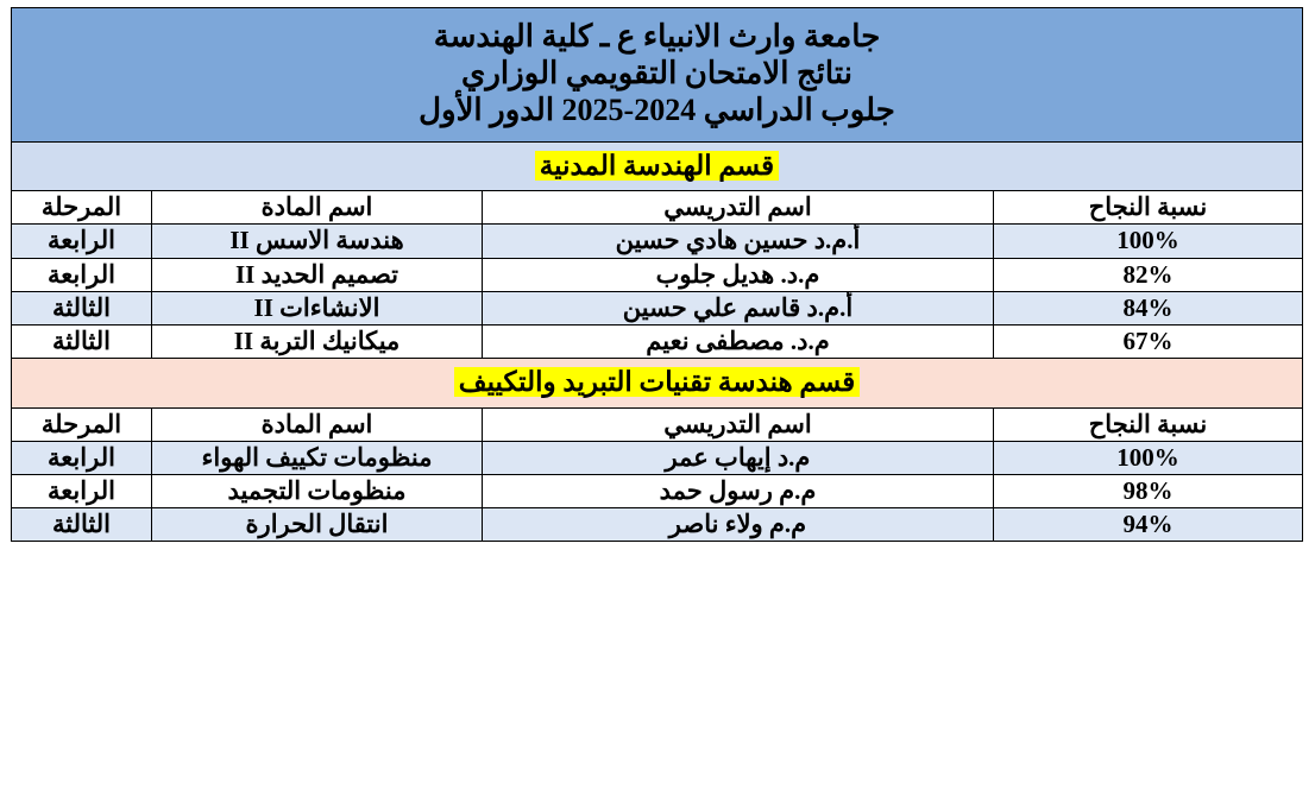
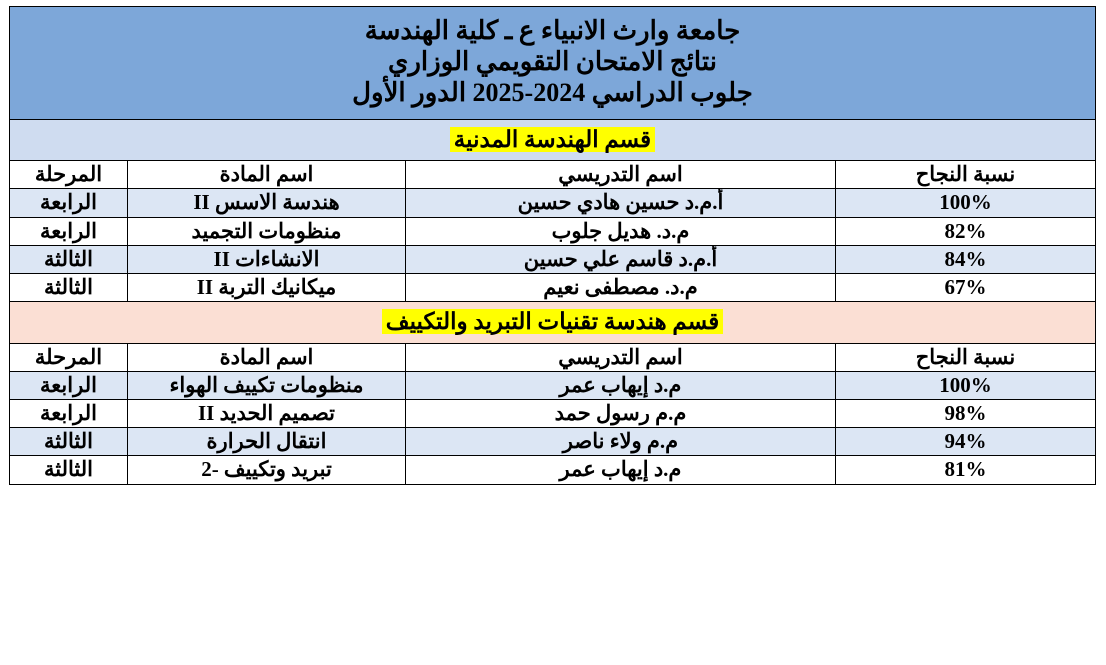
  جامعة وارث الانبياء ع ـ كلية الهندسة نتائج الامتحان التقويمي الوزاري جلوب الدراسي 2024-2025 الدور الأول
  قسم الهندسة المدنية
  نسبة النجاح	اسم التدريسي	اسم المادة	المرحلة
  100%	أ.م.د حسين هادي حسين	هندسة الاسس II	الرابعة
- 82%	م.د. هديل جلوب	تصميم الحديد II	الرابعة
+ 82%	م.د. هديل جلوب	منظومات التجميد	الرابعة
  84%	أ.م.د قاسم علي حسين	الانشاءات II	الثالثة
  67%	م.د. مصطفى نعيم	ميكانيك التربة II	الثالثة
  قسم هندسة تقنيات التبريد والتكييف
  نسبة النجاح	اسم التدريسي	اسم المادة	المرحلة
  100%	م.د إيهاب عمر	منظومات تكييف الهواء	الرابعة
- 98%	م.م رسول حمد	منظومات التجميد	الرابعة
+ 98%	م.م رسول حمد	تصميم الحديد II	الرابعة
  94%	م.م ولاء ناصر	انتقال الحرارة	الثالثة
+ 81%	م.د إيهاب عمر	تبريد وتكييف -2	الثالثة
